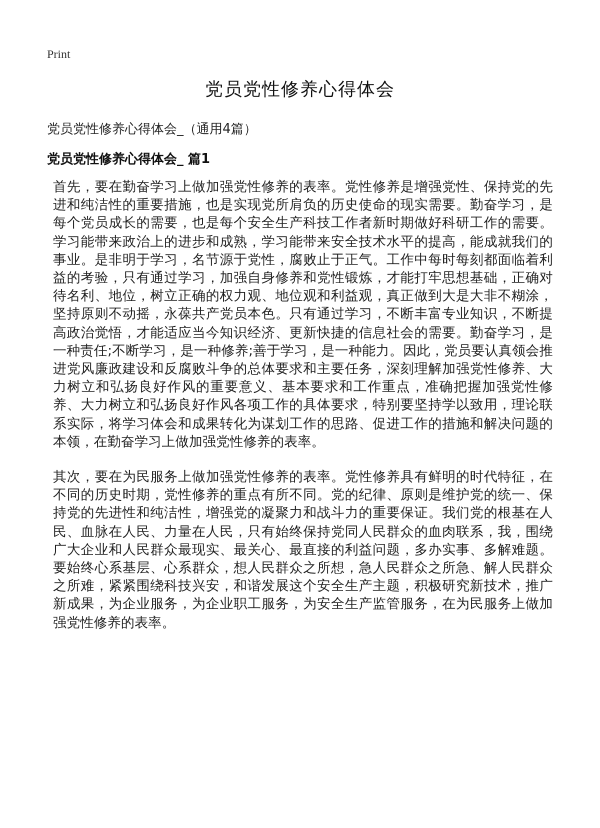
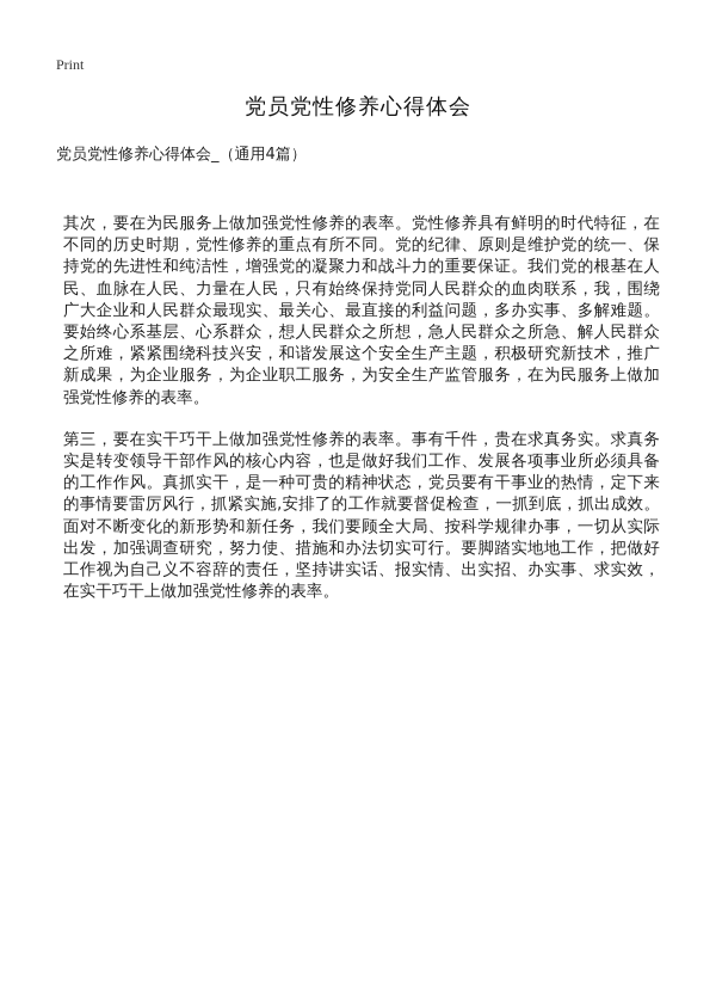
  Print
  党员党性修养心得体会
  党员党性修养心得体会_（通用4篇）
- 党员党性修养心得体会_ 篇1
- 首先，要在勤奋学习上做加强党性修养的表率。党性修养是增强党性、保持党的先进和纯洁性的重要措施，也是实现党所肩负的历史使命的现实需要。勤奋学习，是每个党员成长的需要，也是每个安全生产科技工作者新时期做好科研工作的需要。学习能带来政治上的进步和成熟，学习能带来安全技术水平的提高，能成就我们的事业。是非明于学习，名节源于党性，腐败止于正气。工作中每时每刻都面临着利益的考验，只有通过学习，加强自身修养和党性锻炼，才能打牢思想基础，正确对待名利、地位，树立正确的权力观、地位观和利益观，真正做到大是大非不糊涂，坚持原则不动摇，永葆共产党员本色。只有通过学习，不断丰富专业知识，不断提高政治觉悟，才能适应当今知识经济、更新快捷的信息社会的需要。勤奋学习，是一种责任;不断学习，是一种修养;善于学习，是一种能力。因此，党员要认真领会推进党风廉政建设和反腐败斗争的总体要求和主要任务，深刻理解加强党性修养、大力树立和弘扬良好作风的重要意义、基本要求和工作重点，准确把握加强党性修养、大力树立和弘扬良好作风各项工作的具体要求，特别要坚持学以致用，理论联系实际，将学习体会和成果转化为谋划工作的思路、促进工作的措施和解决问题的本领，在勤奋学习上做加强党性修养的表率。
  其次，要在为民服务上做加强党性修养的表率。党性修养具有鲜明的时代特征，在不同的历史时期，党性修养的重点有所不同。党的纪律、原则是维护党的统一、保持党的先进性和纯洁性，增强党的凝聚力和战斗力的重要保证。我们党的根基在人民、血脉在人民、力量在人民，只有始终保持党同人民群众的血肉联系，我，围绕广大企业和人民群众最现实、最关心、最直接的利益问题，多办实事、多解难题。要始终心系基层、心系群众，想人民群众之所想，急人民群众之所急、解人民群众之所难，紧紧围绕科技兴安，和谐发展这个安全生产主题，积极研究新技术，推广新成果，为企业服务，为企业职工服务，为安全生产监管服务，在为民服务上做加强党性修养的表率。
+ 第三，要在实干巧干上做加强党性修养的表率。事有千件，贵在求真务实。求真务实是转变领导干部作风的核心内容，也是做好我们工作、发展各项事业所必须具备的工作作风。真抓实干，是一种可贵的精神状态，党员要有干事业的热情，定下来的事情要雷厉风行，抓紧实施,安排了的工作就要督促检查，一抓到底，抓出成效。面对不断变化的新形势和新任务，我们要顾全大局、按科学规律办事，一切从实际出发，加强调查研究，努力使、措施和办法切实可行。要脚踏实地地工作，把做好工作视为自己义不容辞的责任，坚持讲实话、报实情、出实招、办实事、求实效，在实干巧干上做加强党性修养的表率。
